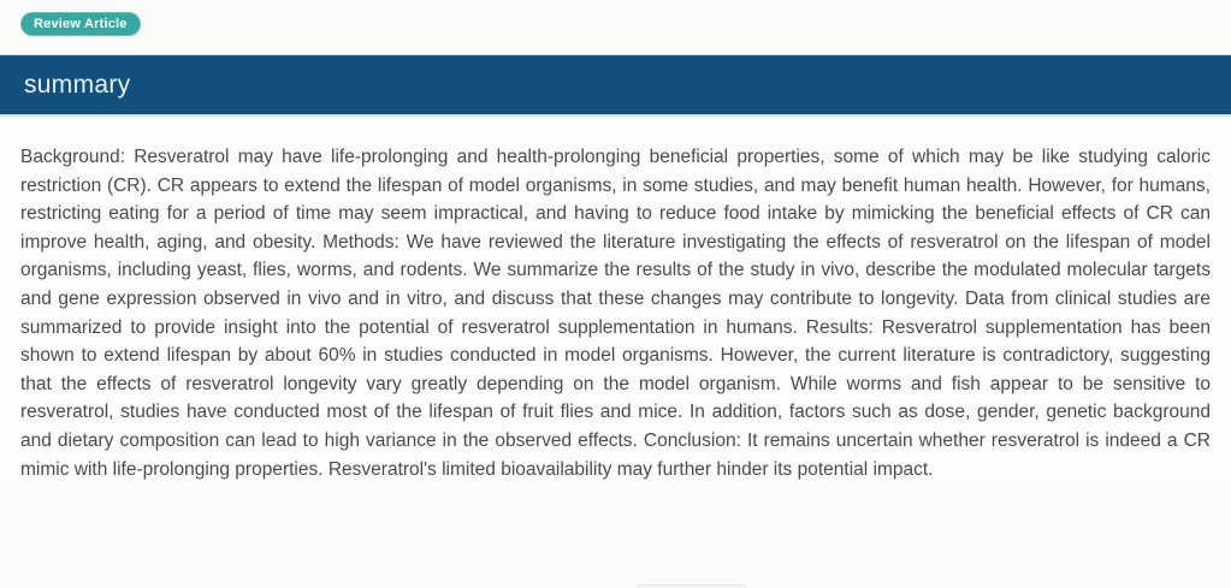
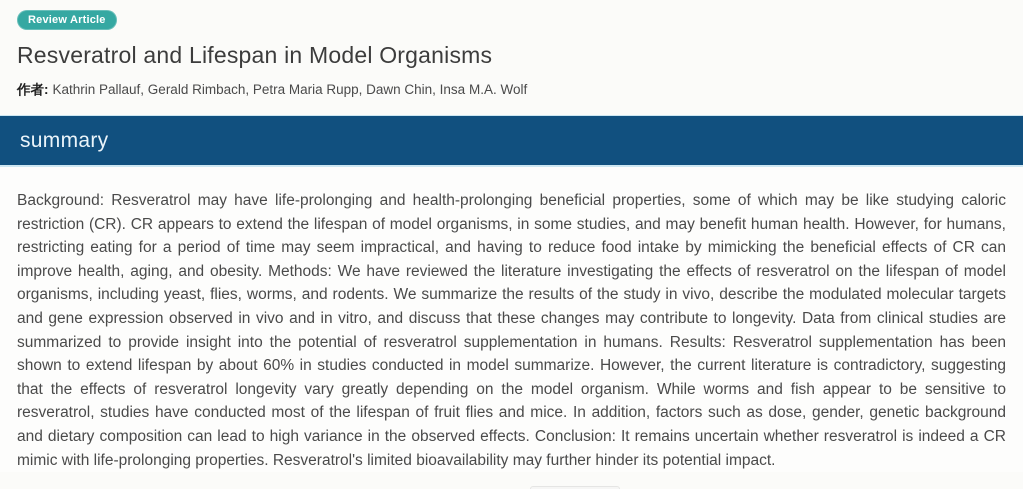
  Review Article
+ Resveratrol and Lifespan in Model Organisms
+ 作者: Kathrin Pallauf, Gerald Rimbach, Petra Maria Rupp, Dawn Chin, Insa M.A. Wolf
  summary
- Background: Resveratrol may have life-prolonging and health-prolonging beneficial properties, some of which may be like studying caloric restriction (CR). CR appears to extend the lifespan of model organisms, in some studies, and may benefit human health. However, for humans, restricting eating for a period of time may seem impractical, and having to reduce food intake by mimicking the beneficial effects of CR can improve health, aging, and obesity. Methods: We have reviewed the literature investigating the effects of resveratrol on the lifespan of model organisms, including yeast, flies, worms, and rodents. We summarize the results of the study in vivo, describe the modulated molecular targets and gene expression observed in vivo and in vitro, and discuss that these changes may contribute to longevity. Data from clinical studies are summarized to provide insight into the potential of resveratrol supplementation in humans. Results: Resveratrol supplementation has been shown to extend lifespan by about 60% in studies conducted in model organisms. However, the current literature is contradictory, suggesting that the effects of resveratrol longevity vary greatly depending on the model organism. While worms and fish appear to be sensitive to resveratrol, studies have conducted most of the lifespan of fruit flies and mice. In addition, factors such as dose, gender, genetic background and dietary composition can lead to high variance in the observed effects. Conclusion: It remains uncertain whether resveratrol is indeed a CR mimic with life-prolonging properties. Resveratrol's limited bioavailability may further hinder its potential impact.
+ Background: Resveratrol may have life-prolonging and health-prolonging beneficial properties, some of which may be like studying caloric restriction (CR). CR appears to extend the lifespan of model organisms, in some studies, and may benefit human health. However, for humans, restricting eating for a period of time may seem impractical, and having to reduce food intake by mimicking the beneficial effects of CR can improve health, aging, and obesity. Methods: We have reviewed the literature investigating the effects of resveratrol on the lifespan of model organisms, including yeast, flies, worms, and rodents. We summarize the results of the study in vivo, describe the modulated molecular targets and gene expression observed in vivo and in vitro, and discuss that these changes may contribute to longevity. Data from clinical studies are summarized to provide insight into the potential of resveratrol supplementation in humans. Results: Resveratrol supplementation has been shown to extend lifespan by about 60% in studies conducted in model summarize. However, the current literature is contradictory, suggesting that the effects of resveratrol longevity vary greatly depending on the model organism. While worms and fish appear to be sensitive to resveratrol, studies have conducted most of the lifespan of fruit flies and mice. In addition, factors such as dose, gender, genetic background and dietary composition can lead to high variance in the observed effects. Conclusion: It remains uncertain whether resveratrol is indeed a CR mimic with life-prolonging properties. Resveratrol's limited bioavailability may further hinder its potential impact.
